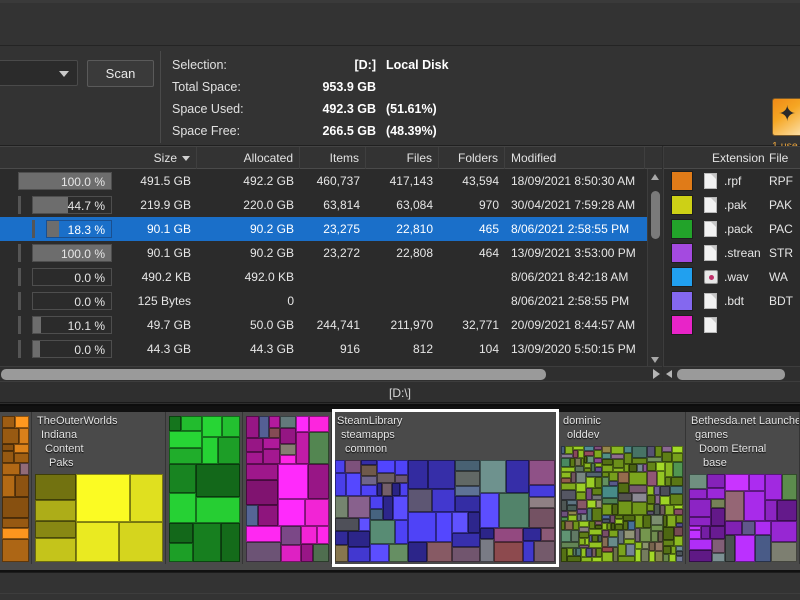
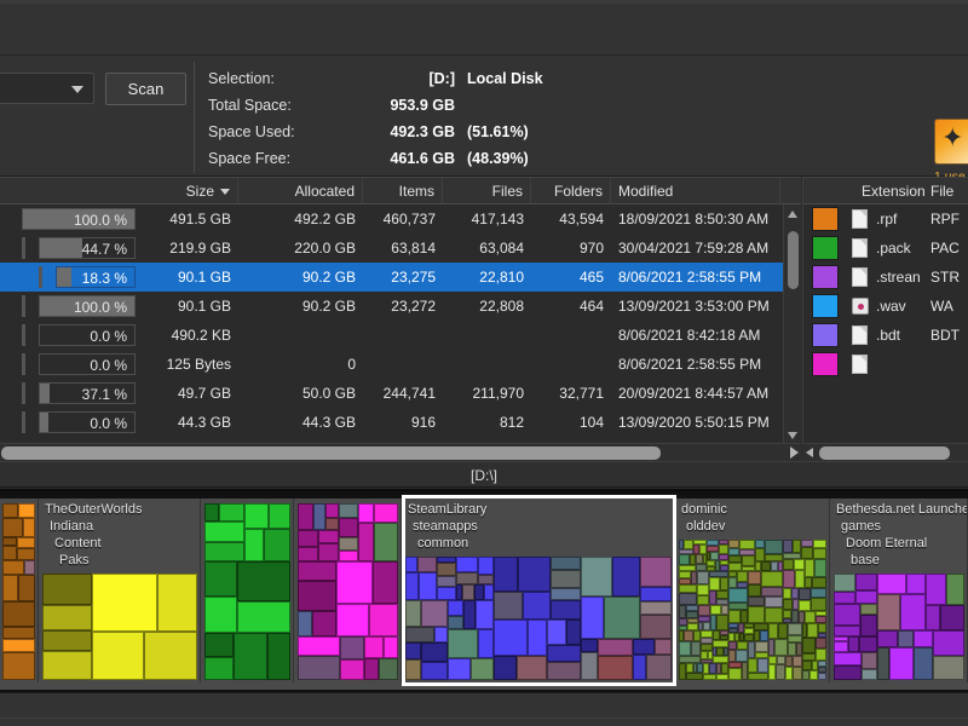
  Scan
  Selection:
  [D:]
  Local Disk
  Total Space:
  953.9 GB
  Space Used:
  492.3 GB
  (51.61%)
  Space Free:
- 266.5 GB
+ 461.6 GB
  (48.39%)
  ✦
  Size
  Allocated
  Items
  Files
  Folders
  Modified
  100.0 %
  491.5 GB
  492.2 GB
  460,737
  417,143
  43,594
  18/09/2021 8:50:30 AM
  44.7 %
  219.9 GB
  220.0 GB
  63,814
  63,084
  970
  30/04/2021 7:59:28 AM
  18.3 %
  90.1 GB
  90.2 GB
  23,275
  22,810
  465
  8/06/2021 2:58:55 PM
  100.0 %
  90.1 GB
  90.2 GB
  23,272
  22,808
  464
  13/09/2021 3:53:00 PM
  0.0 %
  490.2 KB
- 492.0 KB
  8/06/2021 8:42:18 AM
  0.0 %
  125 Bytes
  0
  8/06/2021 2:58:55 PM
- 10.1 %
+ 37.1 %
  49.7 GB
  50.0 GB
  244,741
  211,970
  32,771
  20/09/2021 8:44:57 AM
  0.0 %
  44.3 GB
  44.3 GB
  916
  812
  104
  13/09/2020 5:50:15 PM
  Extension
  File
  .rpf
  RPF
- .pak
- PAK
  .pack
  PAC
  .strean
  STR
  .wav
  WA
  .bdt
  BDT
  [D:\]
  TheOuterWorlds
  Indiana
  Content
  Paks
  SteamLibrary
  steamapps
  common
  dominic
  olddev
  Bethesda.net Launche
  games
  Doom Eternal
  base
